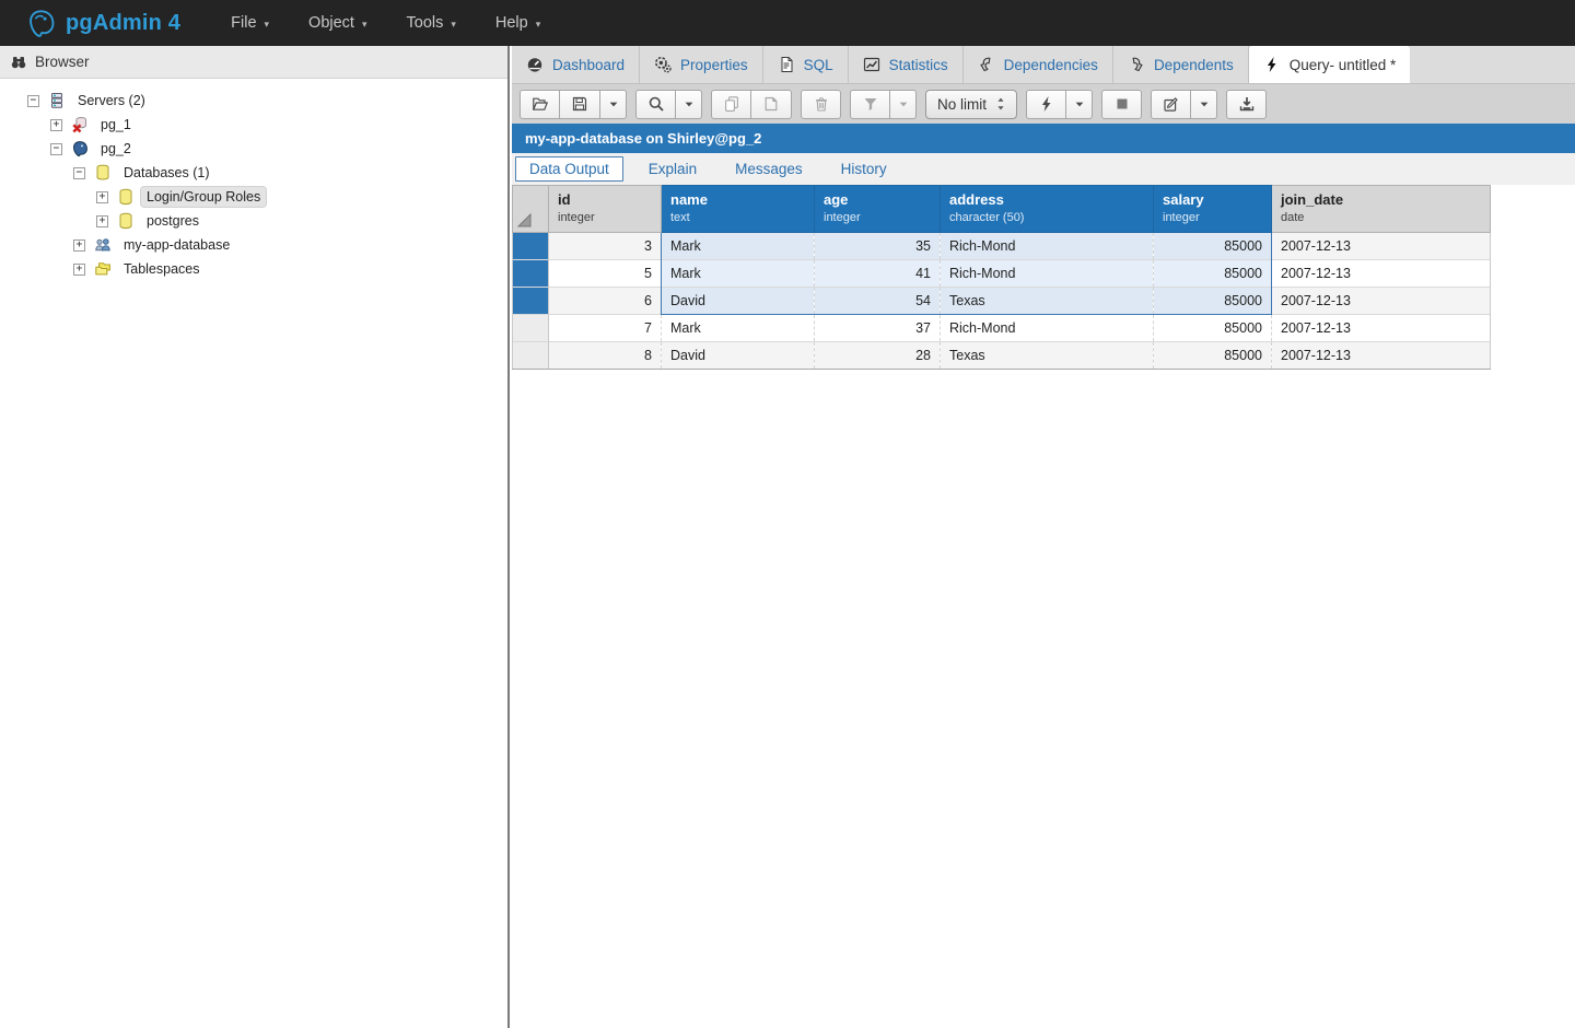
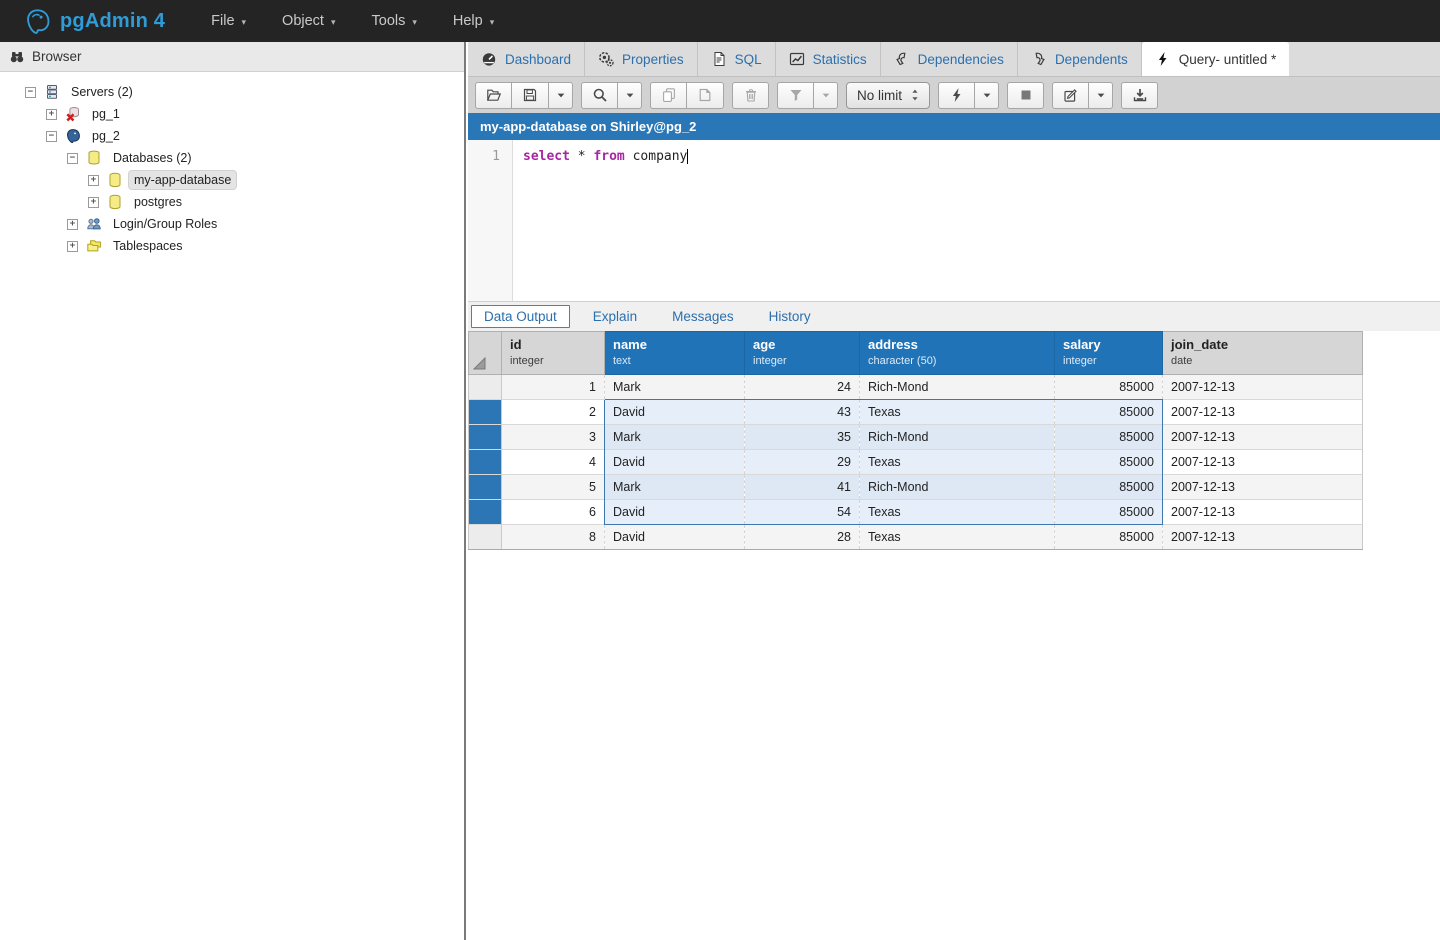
  pgAdmin 4
  File
  ▾
  Object
  ▾
  Tools
  ▾
  Help
  ▾
  Browser
  −
  Servers (2)
  +
  pg_1
  −
  pg_2
  −
- Databases (1)
+ Databases (2)
  +
- Login/Group Roles
+ my-app-database
  +
  postgres
  +
- my-app-database
+ Login/Group Roles
  +
  Tablespaces
  Dashboard
  Properties
  SQL
  Statistics
  Dependencies
  Dependents
  Query- untitled *
  No limit
  my-app-database on Shirley@pg_2
+ 1
+ select * from company
  Data Output
  Explain
  Messages
  History
  	idinteger	nametext	ageinteger	addresscharacter (50)	salaryinteger	join_datedate
+ 	1	Mark	24	Rich-Mond	85000	2007-12-13
+ 	2	David	43	Texas	85000	2007-12-13
  	3	Mark	35	Rich-Mond	85000	2007-12-13
+ 	4	David	29	Texas	85000	2007-12-13
  	5	Mark	41	Rich-Mond	85000	2007-12-13
  	6	David	54	Texas	85000	2007-12-13
- 	7	Mark	37	Rich-Mond	85000	2007-12-13
  	8	David	28	Texas	85000	2007-12-13
